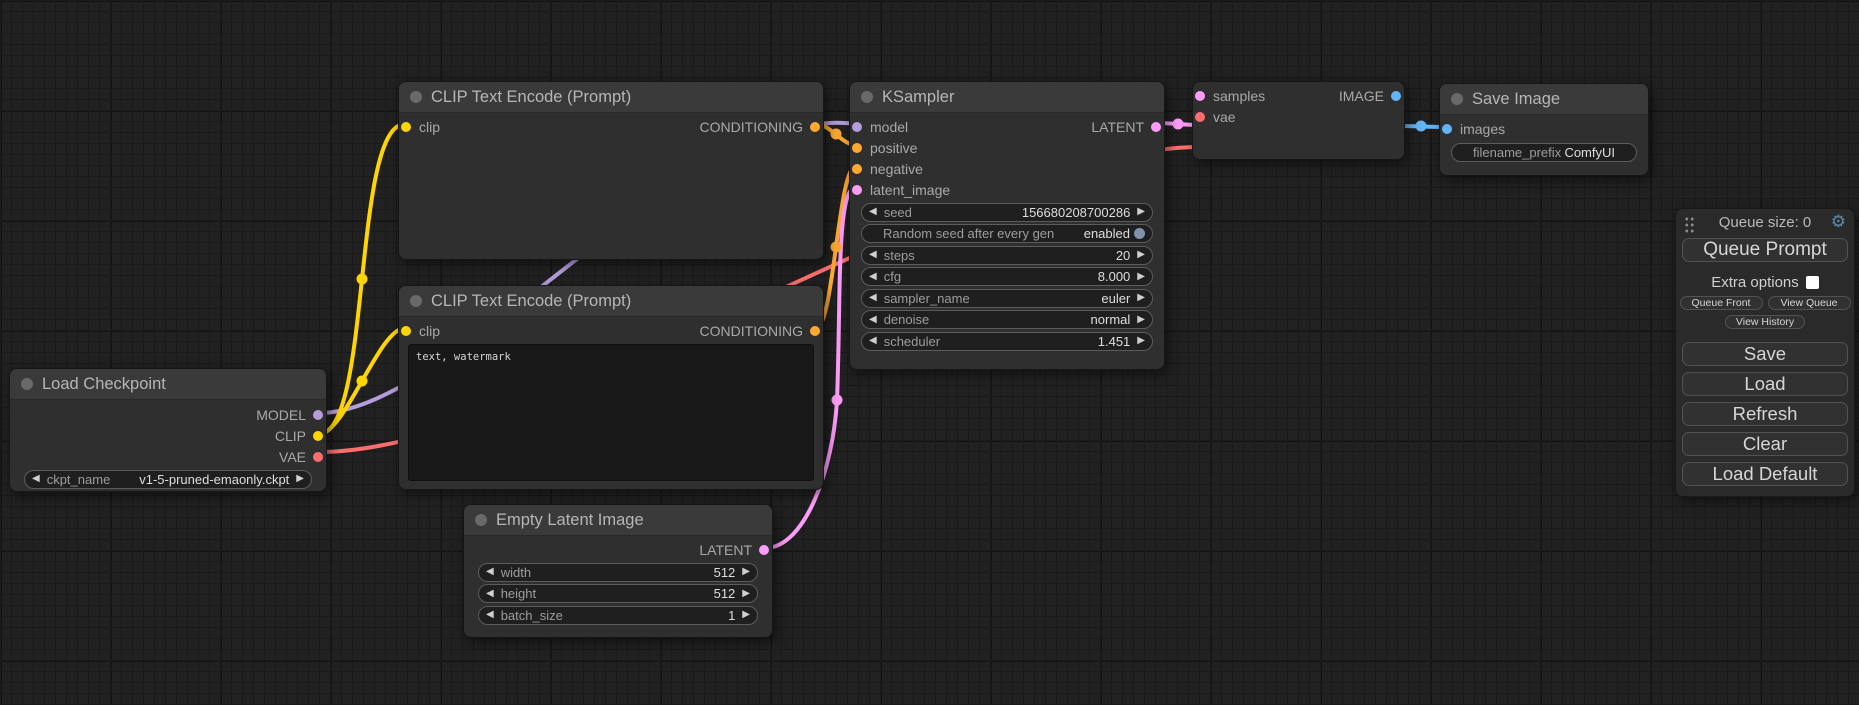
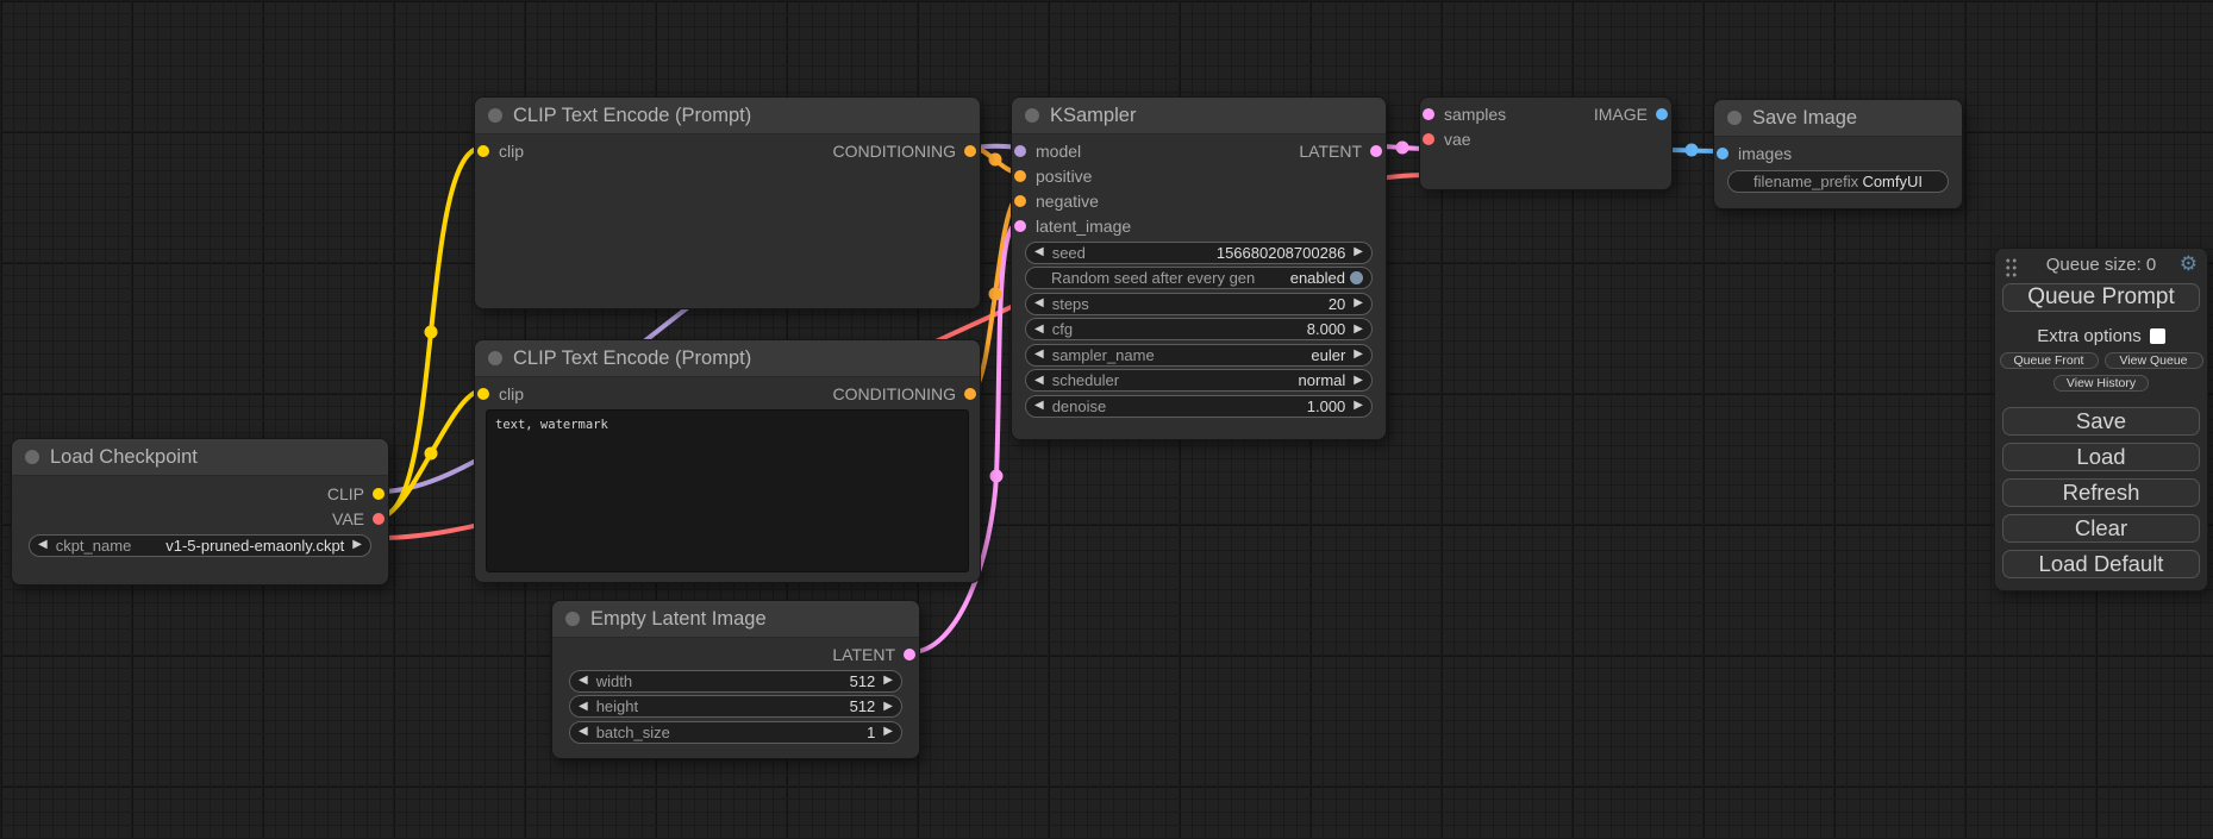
  Load Checkpoint
- MODEL
  CLIP
  VAE
  ◀
  ckpt_name
  v1-5-pruned-emaonly.ckpt
  ▶
  CLIP Text Encode (Prompt)
  clip
  CONDITIONING
  CLIP Text Encode (Prompt)
  clip
  CONDITIONING
  text, watermark
  KSampler
  model
  LATENT
  positive
  negative
  latent_image
  ◀
  seed
  156680208700286
  ▶
  Random seed after every gen
  enabled
  ◀
  steps
  20
  ▶
  ◀
  cfg
  8.000
  ▶
  ◀
  sampler_name
  euler
  ▶
  ◀
- denoise
+ scheduler
  normal
  ▶
  ◀
- scheduler
+ denoise
- 1.451
+ 1.000
  ▶
  samples
  IMAGE
  vae
  Save Image
  images
  filename_prefix
  ComfyUI
  Empty Latent Image
  LATENT
  ◀
  width
  512
  ▶
  ◀
  height
  512
  ▶
  ◀
  batch_size
  1
  ▶
  Queue size: 0
  ⚙
  Queue Prompt
  Extra options
  Queue Front
  View Queue
  View History
  Save
  Load
  Refresh
  Clear
  Load Default
